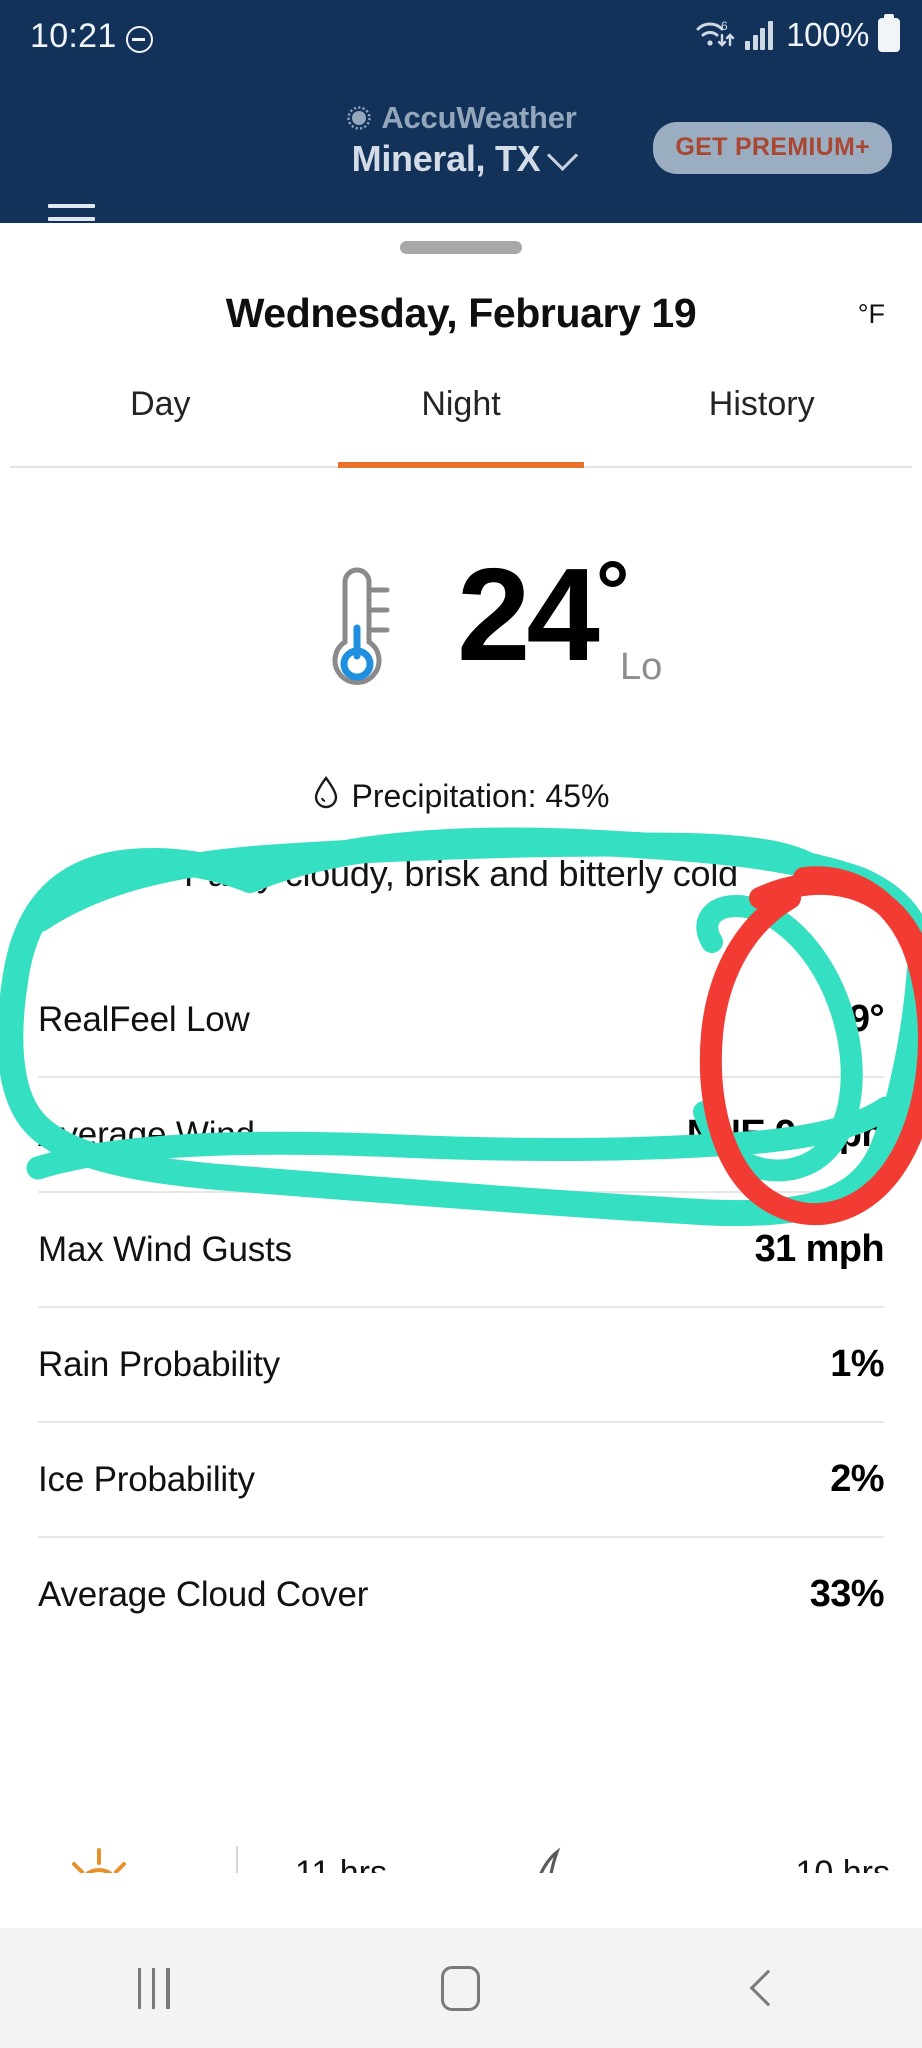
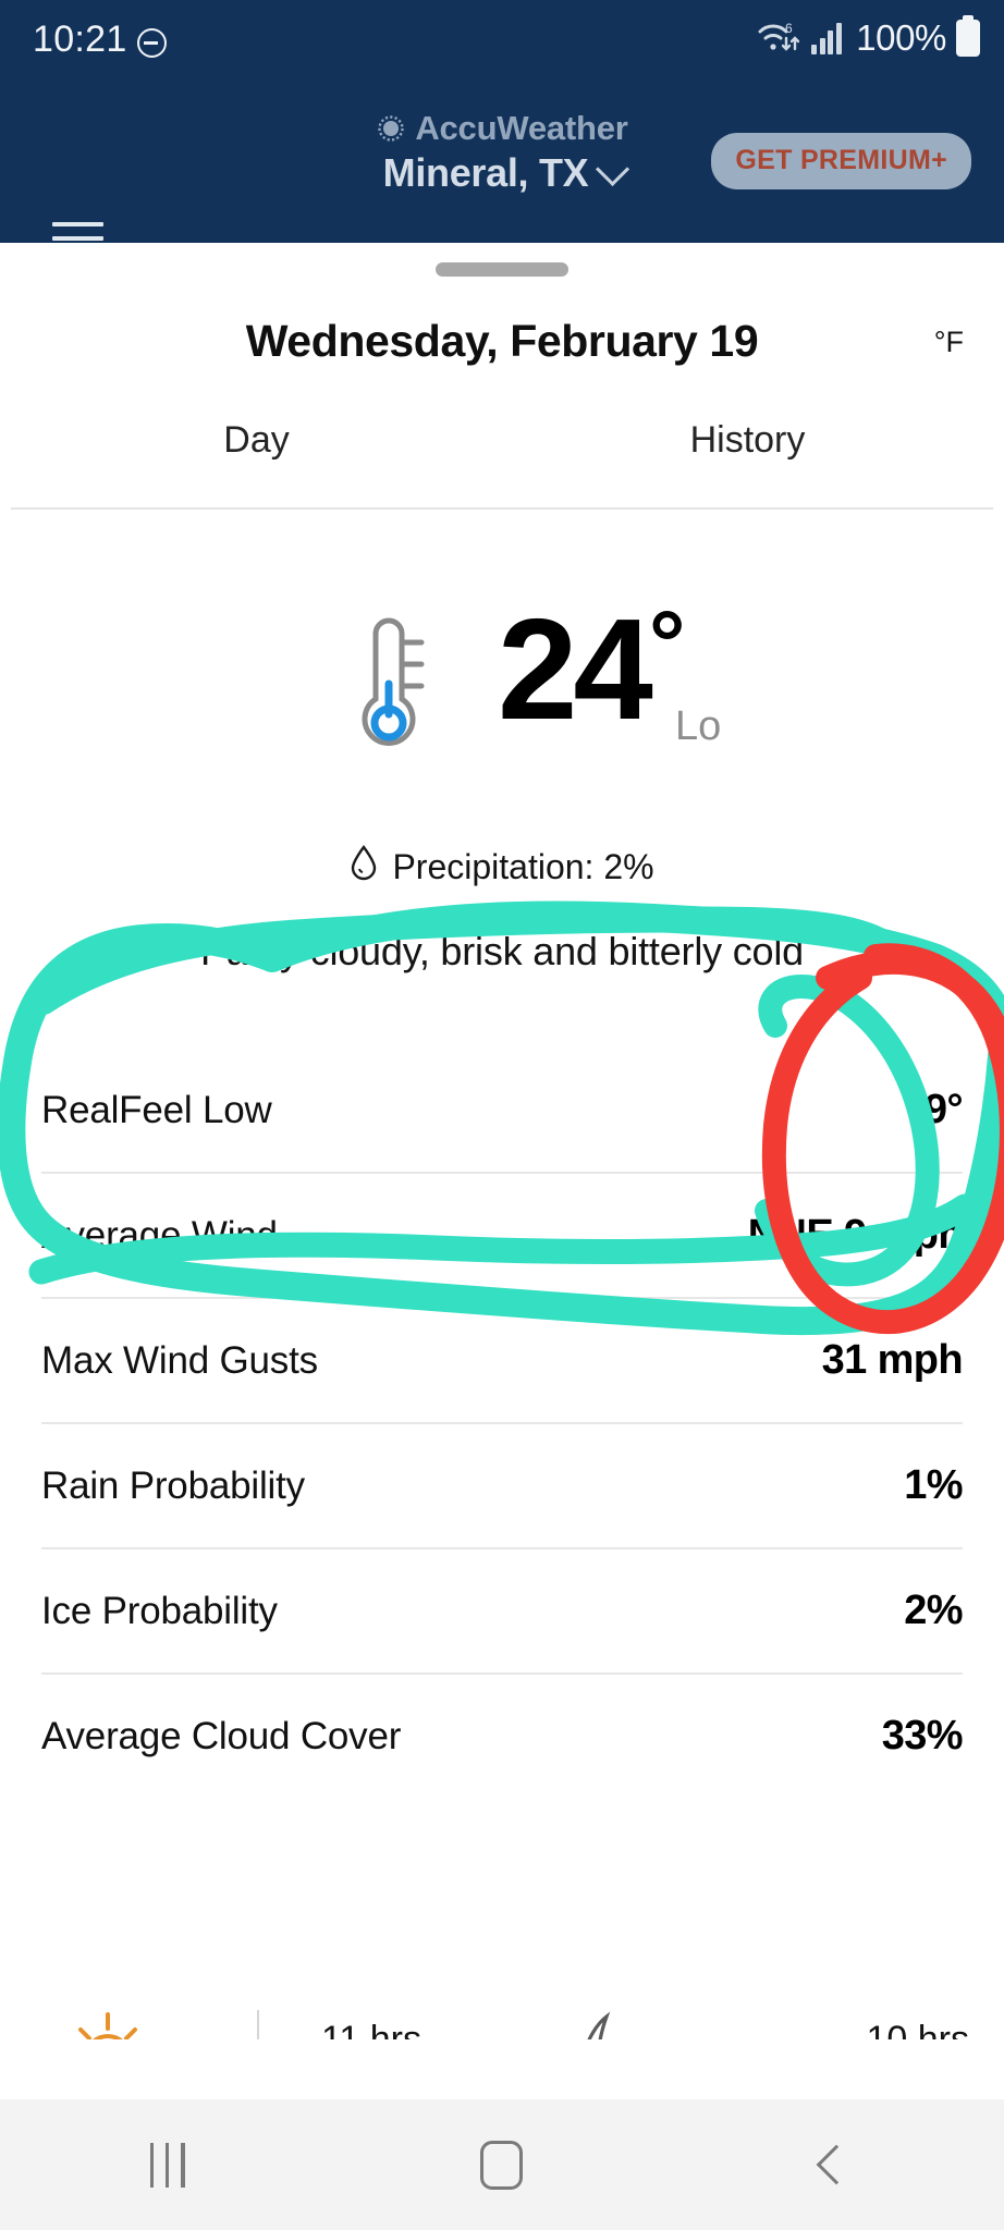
  10:21
  6
  100%
  AccuWeather
  Mineral, TX
  GET PREMIUM+
  Wednesday, February 19
  °F
  Day
- Night
  History
  24°
  Lo
- Precipitation: 45%
+ Precipitation: 2%
  oudy, brisk and bitterly cold
  RealFeel Low
  9°
  Max Wind Gusts
  31 mph
  Rain Probability
  1%
  Ice Probability
  2%
  Average Cloud Cover
  33%
  11 hrs
  10 hrs
